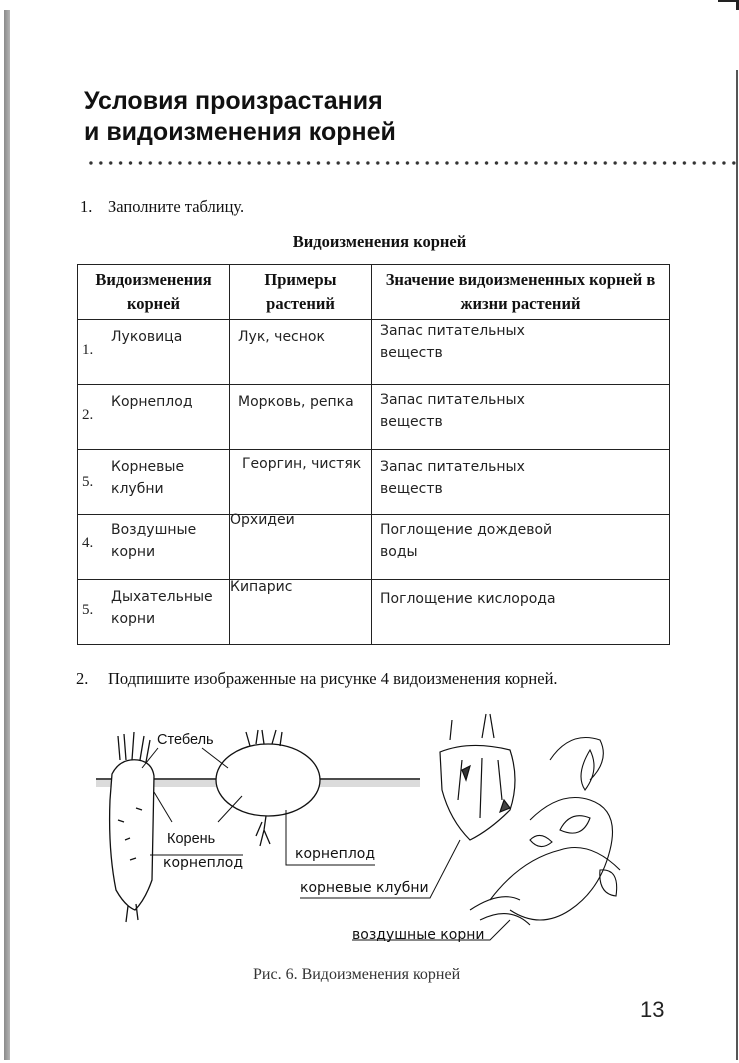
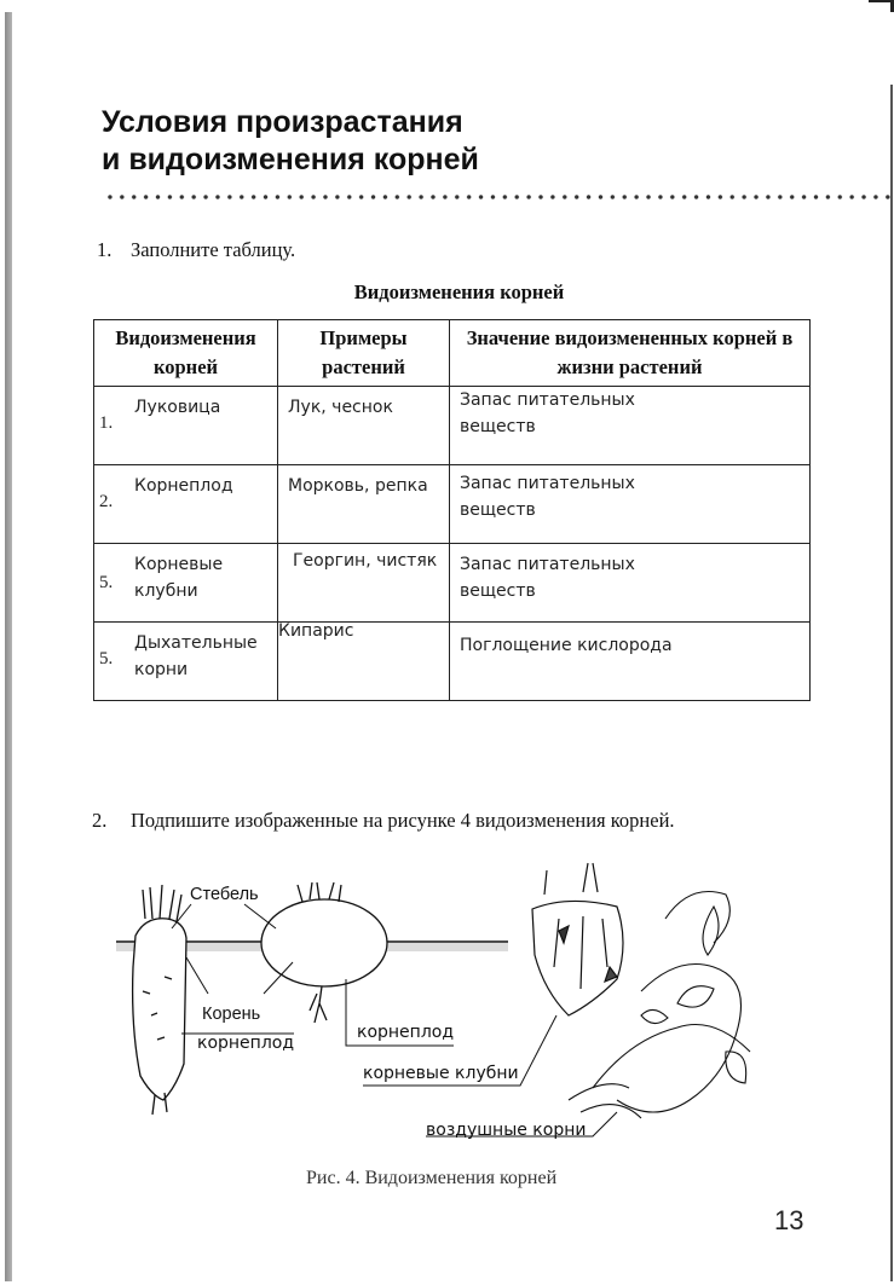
  Условия произрастания
  и видоизменения корней
  1. Заполните таблицу.
  Видоизменения корней
  Видоизменения корней	Примеры растений	Значение видоизмененных корней в жизни растений
  1.Луковица	Лук, чеснок	Запас питательных веществ
  2.Корнеплод	Морковь, репка	Запас питательных веществ
  5.Корневые клубни	Георгин, чистяк	Запас питательных веществ
- 4.Воздушные корни	Орхидеи	Поглощение дождевой воды
  5.Дыхательные корни	Кипарис	Поглощение кислорода
  2. Подпишите изображенные на рисунке 4 видоизменения корней.
  Стебель
  Корень
  корнеплод
  корнеплод
  корневые клубни
  воздушные корни
- Рис. 6. Видоизменения корней
+ Рис. 4. Видоизменения корней
  13
